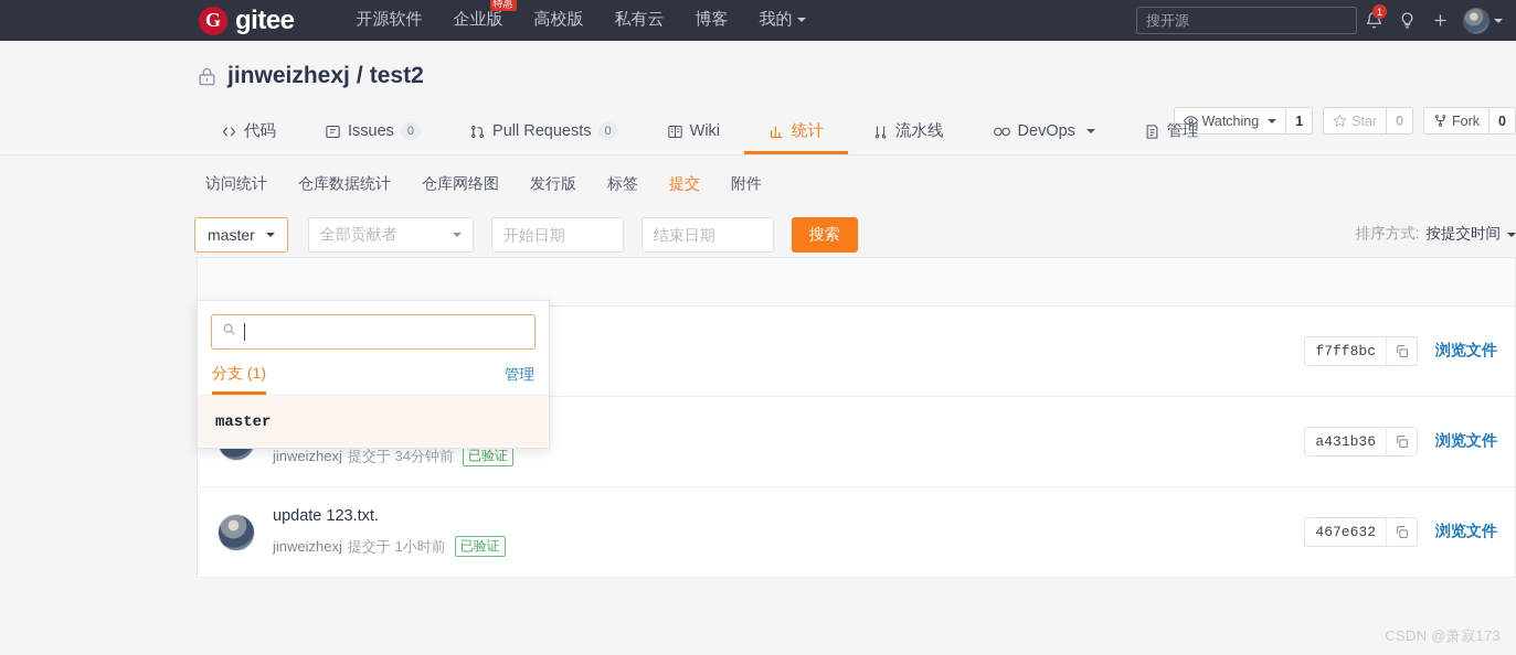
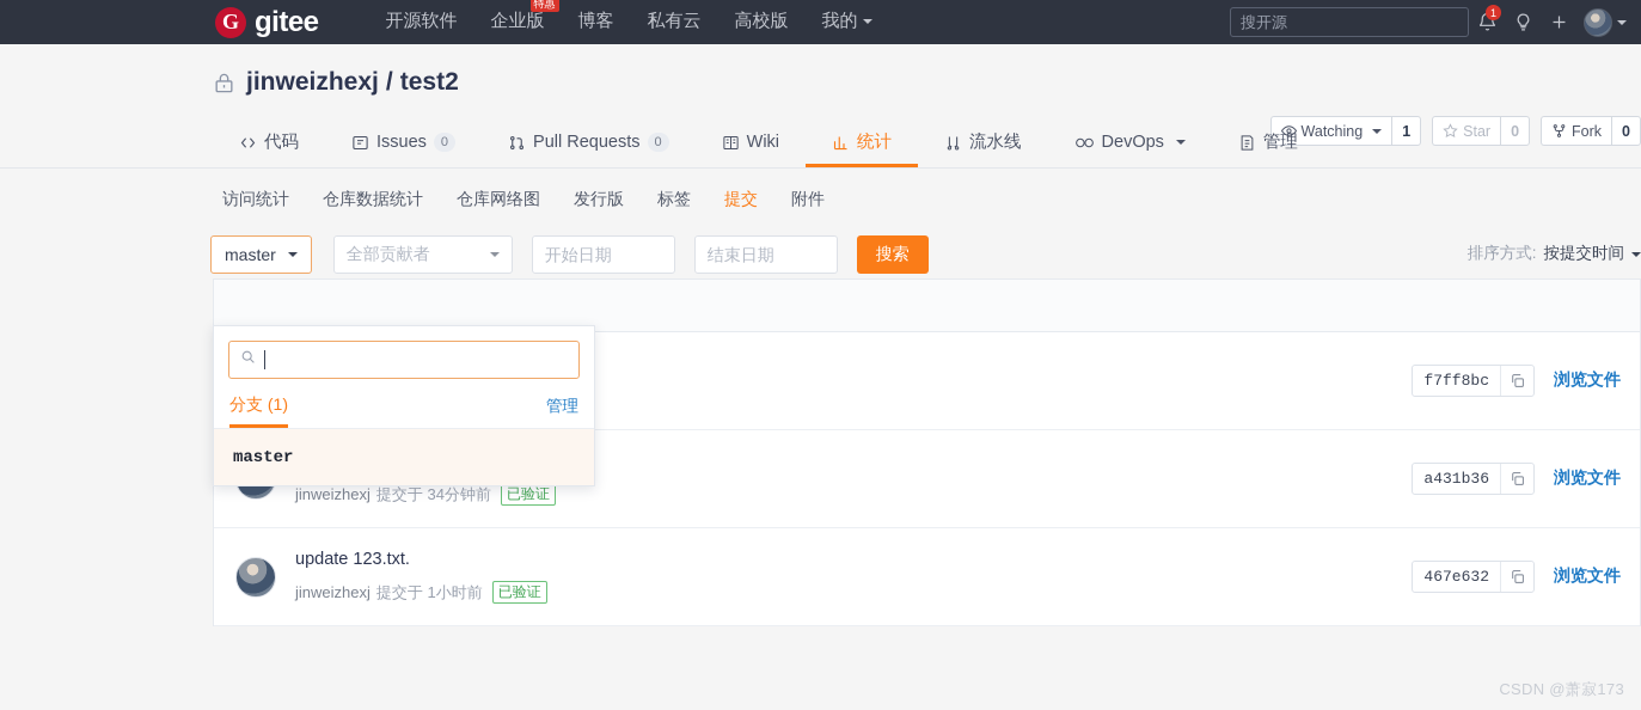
  G
  gitee
  开源软件
  特惠
  企业版
- 高校版
+ 博客
  私有云
- 博客
+ 高校版
  我的
  搜开源
  1
  jinweizhexj
  /
  test2
  Watching
  1
  Star
  0
  Fork
  0
  代码
  Issues
  0
  Pull Requests
  0
  Wiki
  统计
  流水线
  DevOps
  管理
  访问统计
  仓库数据统计
  仓库网络图
  发行版
  标签
  提交
  附件
  master
  全部贡献者
  开始日期
  结束日期
  搜索
  排序方式:
  按提交时间
  f7ff8bc
  浏览文件
  jinweizhexj
  提交于 34分钟前
  已验证
  a431b36
  浏览文件
  update 123.txt.
  jinweizhexj
  提交于 1小时前
  已验证
  467e632
  浏览文件
  分支 (1)
  管理
  master
  CSDN @萧寂173
